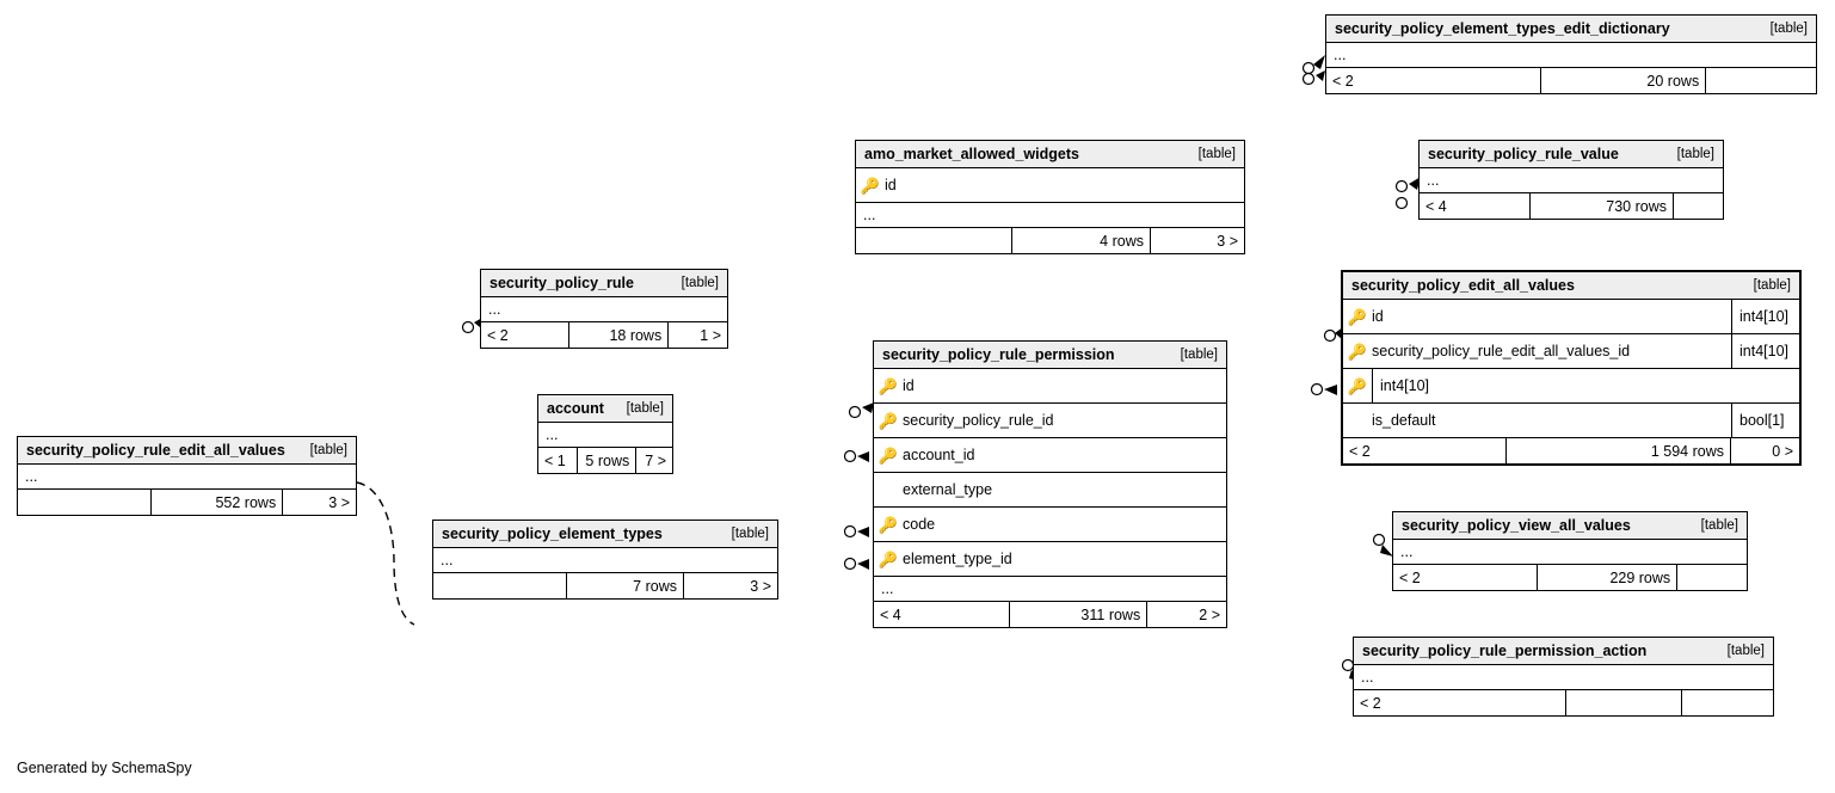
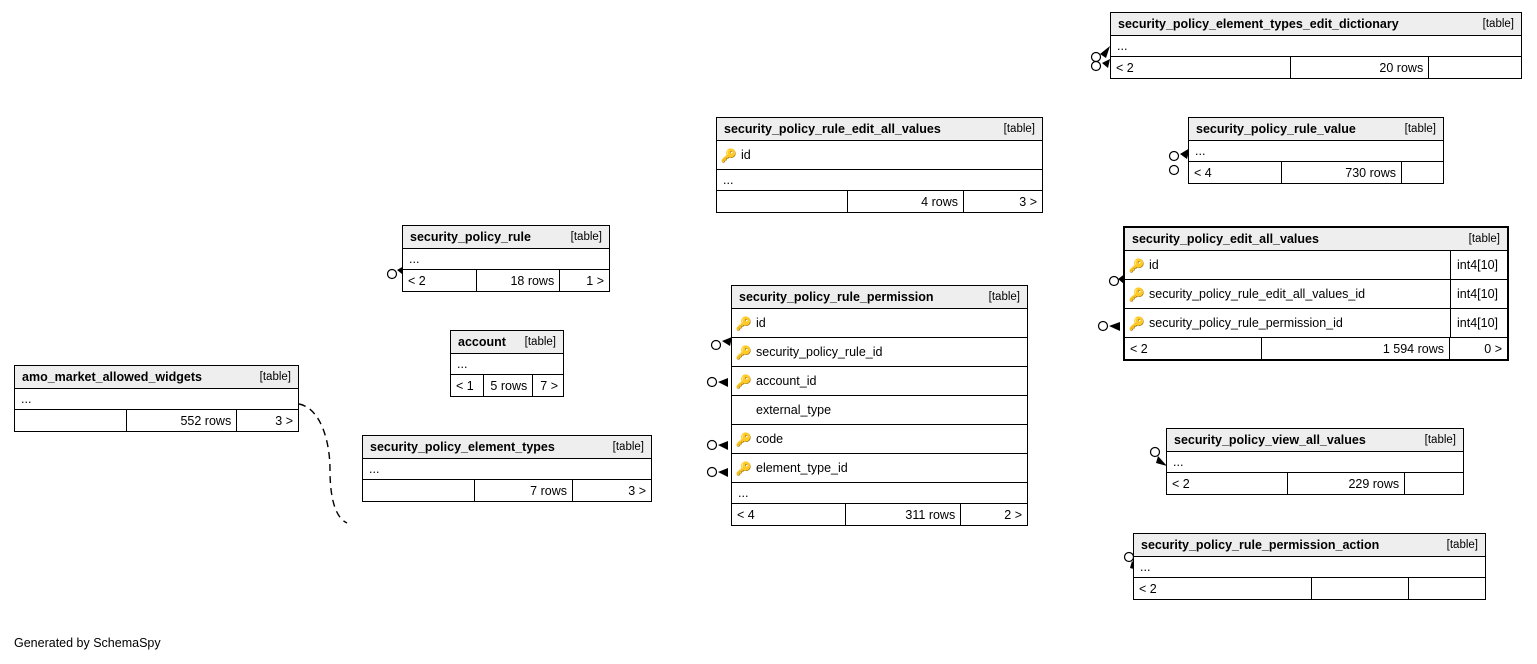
  security_policy_element_types_edit_dictionary
  [table]
  ...
  < 2
  20 rows
  security_policy_rule_value
  [table]
  ...
  < 4
  730 rows
- amo_market_allowed_widgets
+ security_policy_rule_edit_all_values
  [table]
  🔑
  id
  ...
  4 rows
  3 >
  security_policy_edit_all_values
  [table]
  🔑
  id
  int4[10]
  🔑
  security_policy_rule_edit_all_values_id
  int4[10]
  🔑
+ security_policy_rule_permission_id
  int4[10]
- is_default
- bool[1]
  < 2
  1 594 rows
  0 >
  security_policy_rule
  [table]
  ...
  < 2
  18 rows
  1 >
  security_policy_rule_permission
  [table]
  🔑
  id
  🔑
  security_policy_rule_id
  🔑
  account_id
  external_type
  🔑
  code
  🔑
  element_type_id
  ...
  < 4
  311 rows
  2 >
  account
  [table]
  ...
  < 1
  5 rows
  7 >
- security_policy_rule_edit_all_values
+ amo_market_allowed_widgets
  [table]
  ...
  552 rows
  3 >
  security_policy_view_all_values
  [table]
  ...
  < 2
  229 rows
  security_policy_element_types
  [table]
  ...
  7 rows
  3 >
  security_policy_rule_permission_action
  [table]
  ...
  < 2
  Generated by SchemaSpy
